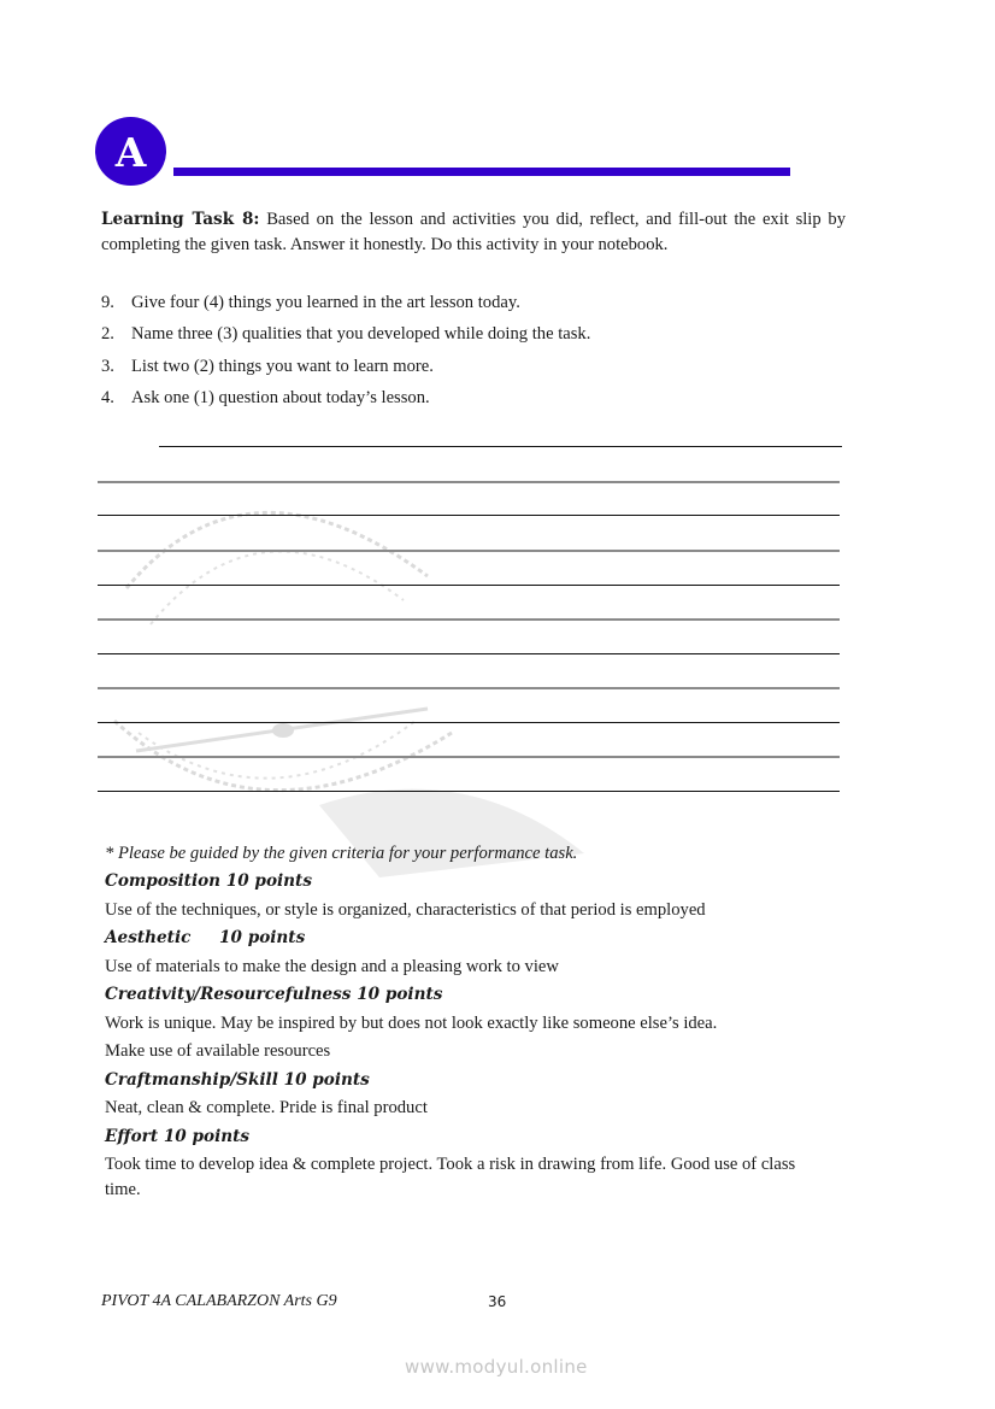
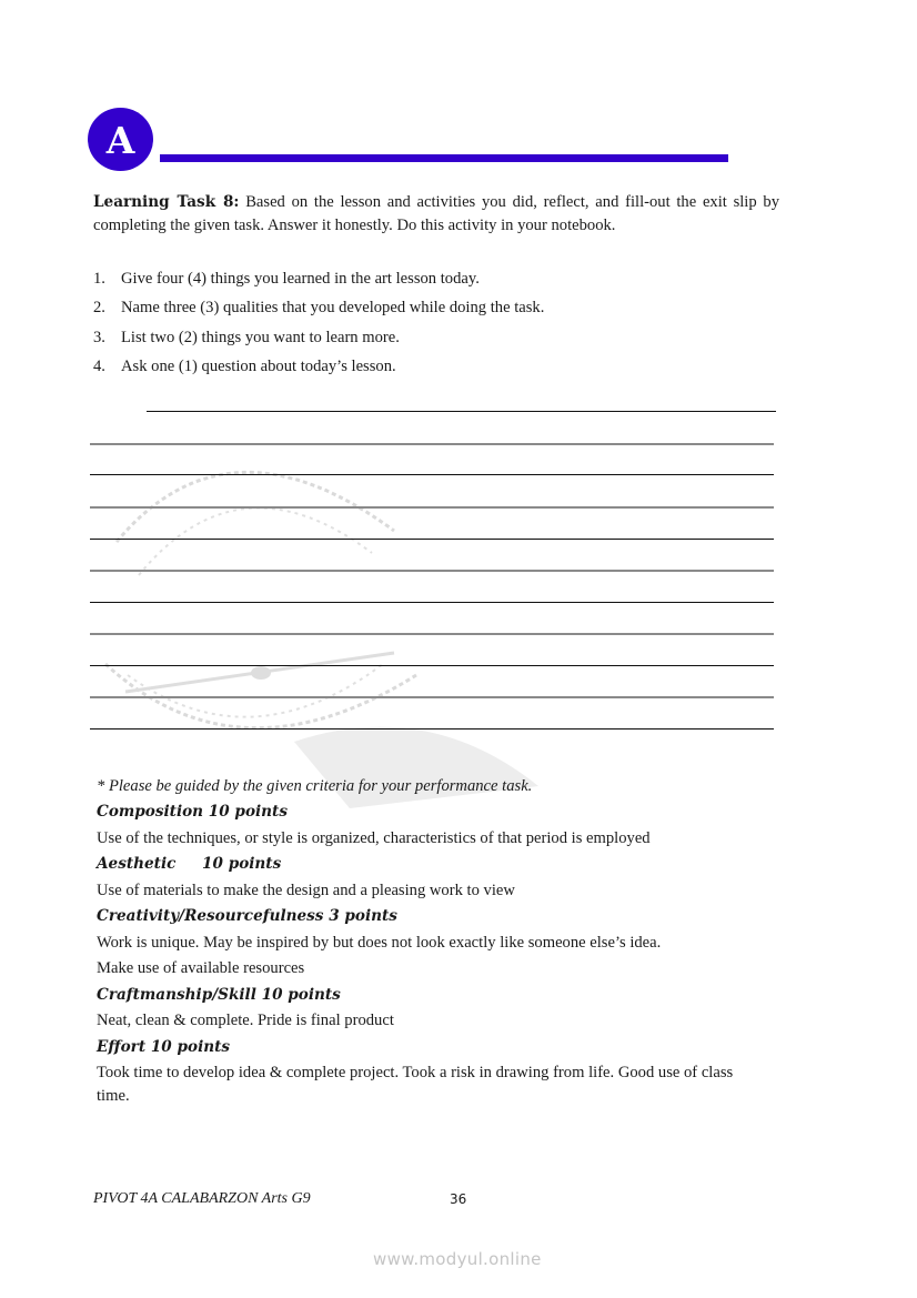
  A
  Learning Task 8: Based on the lesson and activities you did, reflect, and fill-out the exit slip by completing the given task. Answer it honestly. Do this activity in your notebook.
- 9.
+ 1.
  Give four (4) things you learned in the art lesson today.
  2.
  Name three (3) qualities that you developed while doing the task.
  3.
  List two (2) things you want to learn more.
  4.
  Ask one (1) question about today’s lesson.
  * Please be guided by the given criteria for your performance task.
  Composition 10 points
  Use of the techniques, or style is organized, characteristics of that period is employed
  Aesthetic 10 points
  Use of materials to make the design and a pleasing work to view
- Creativity/Resourcefulness 10 points
+ Creativity/Resourcefulness 3 points
  Work is unique. May be inspired by but does not look exactly like someone else’s idea.
  Make use of available resources
  Craftmanship/Skill 10 points
  Neat, clean & complete. Pride is final product
  Effort 10 points
  Took time to develop idea & complete project. Took a risk in drawing from life. Good use of class time.
  PIVOT 4A CALABARZON Arts G9
  36
  www.modyul.online
